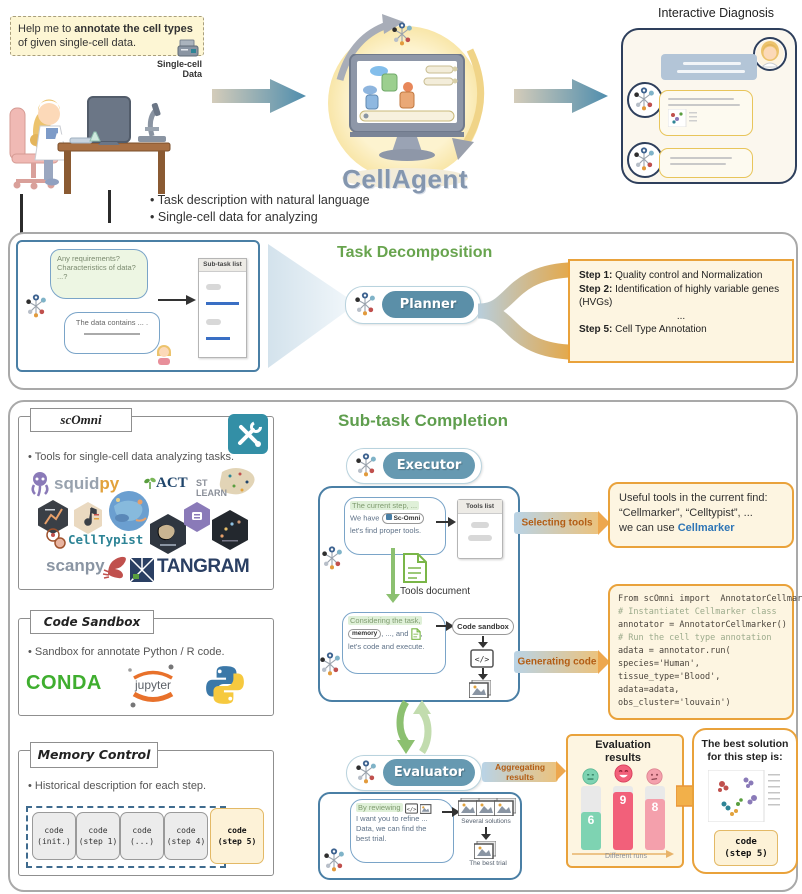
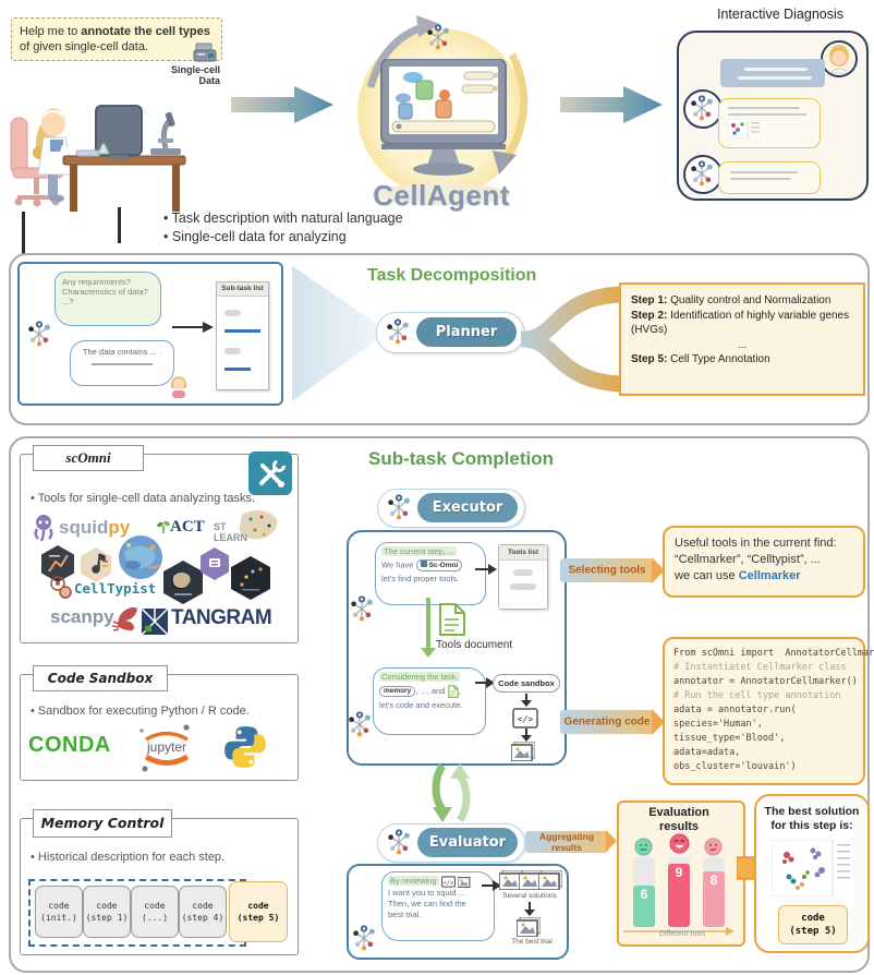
  Help me to annotate the cell types
  of given single-cell data.
  Single-cell
  Data
  Task description with natural language
  Single-cell data for analyzing
  CellAgent
  Interactive Diagnosis
  Any requirements?
  Characteristics of data?
  ...?
  The data contains ... .
  Task Decomposition
  Planner
  Step 1: Quality control and Normalization
  Step 2: Identification of highly variable genes (HVGs)
  ...
  Step 5: Cell Type Annotation
  scOmni
  Tools for single-cell data analyzing tasks.
  squidpy
  ACT
  ST
  LEARN
  CellTypist
  scanpy
  TANGRAM
  Code Sandbox
- Sandbox for annotate Python / R code.
+ Sandbox for executing Python / R code.
  CONDA
  jupyter
  Memory Control
  Historical description for each step.
  code
  (init.)
  code
  (step 1)
  code
  (...)
  code
  (step 4)
  code
  (step 5)
  Sub-task Completion
  Executor
  The current step, ...
  let's find proper tools.
  Tools document
  Considering the task,
  let's code and execute.
  Code sandbox
  </>
  Selecting tools
  Generating code
  Evaluator
  Aggregating results
  By reviewing
- I want you to refine ...
+ I want you to squid ...
- Data, we can find the
+ Then, we can find the
  best trial.
  Useful tools in the current find:
  “Cellmarker”, “Celltypist”, ...
  we can use Cellmarker
  From scOmni import AnnotatorCellmar
  # Instantiatet Cellmarker class
  annotator = AnnotatorCellmarker()
  # Run the cell type annotation
  adata = annotator.run(
  species='Human',
  tissue_type='Blood',
  adata=adata,
  obs_cluster='louvain')
  Evaluation results
  6
  9
  8
  The best solution
  for this step is:
  code
  (step 5)
